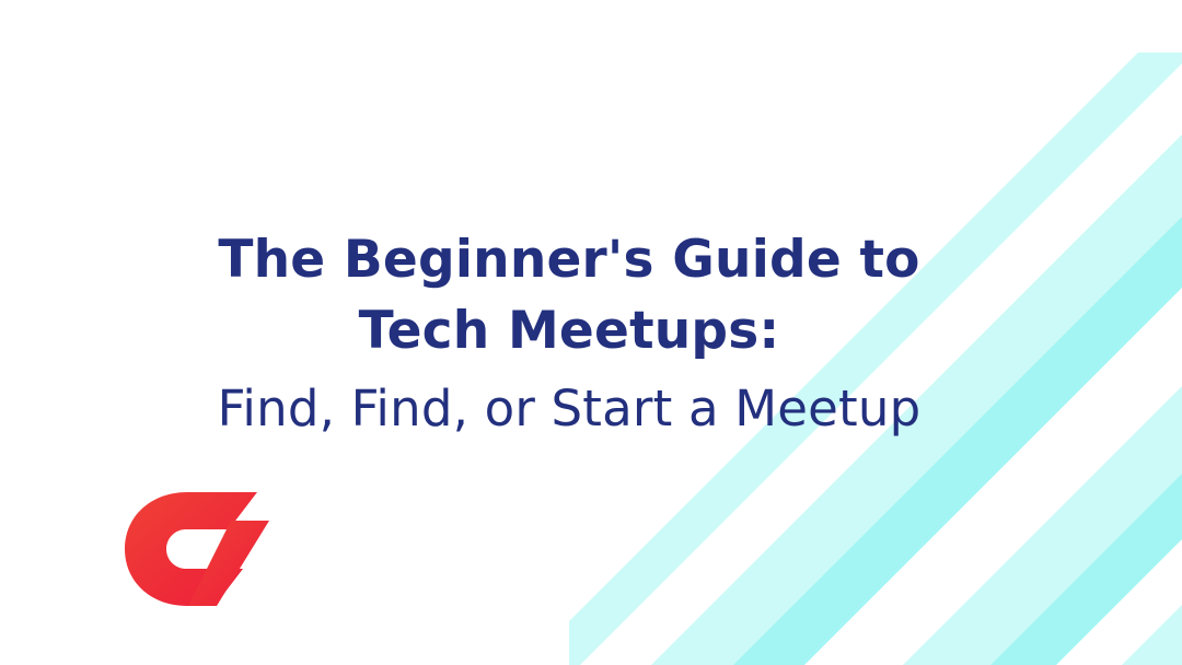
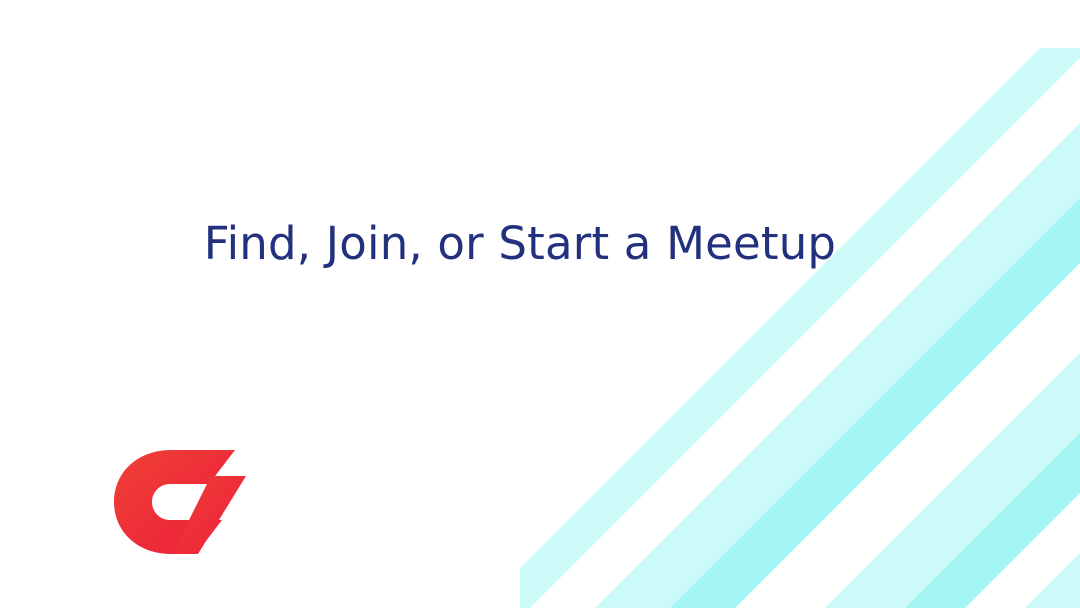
- The Beginner's Guide to
- Tech Meetups:
- Find, Find, or Start a Meetup
+ Find, Join, or Start a Meetup
